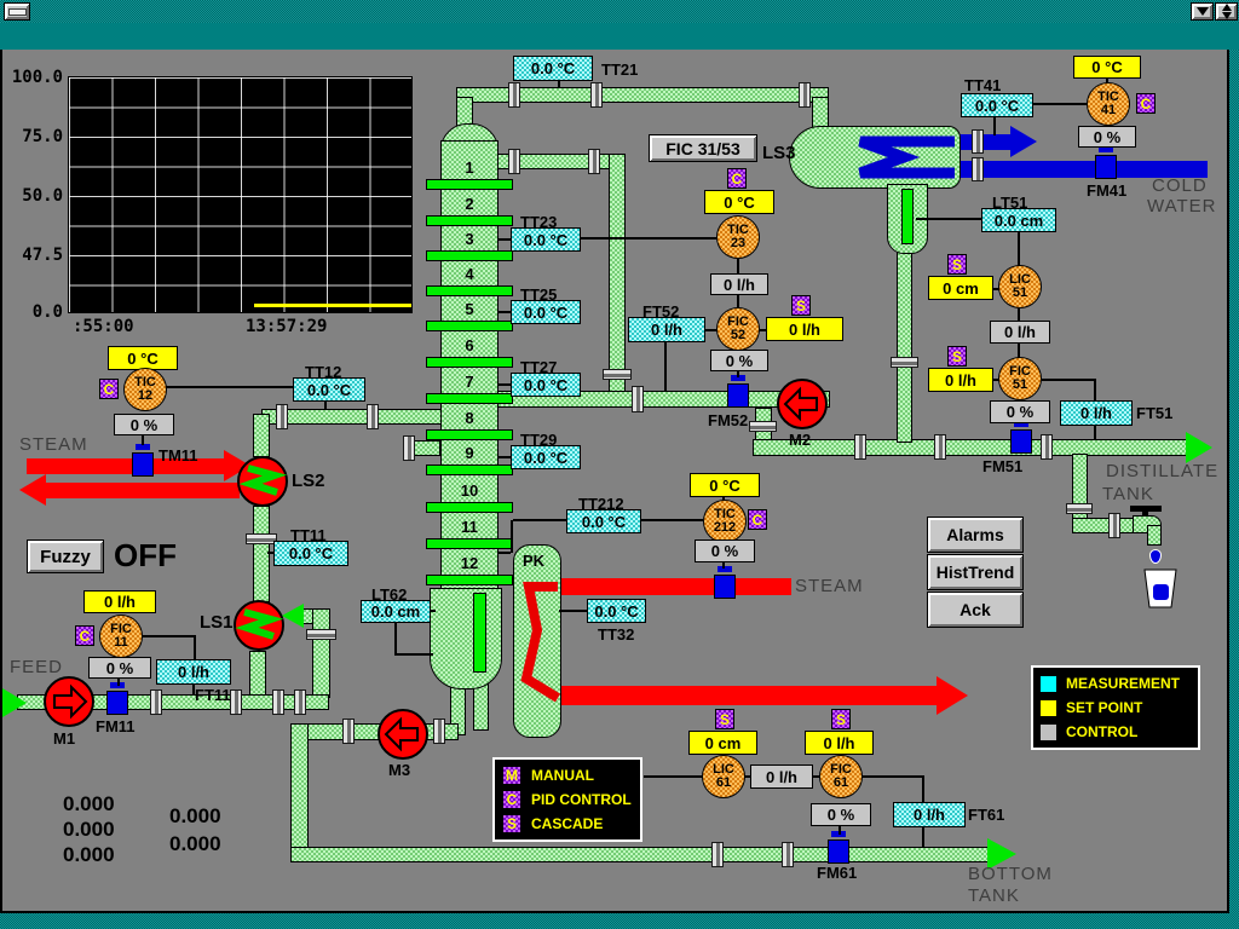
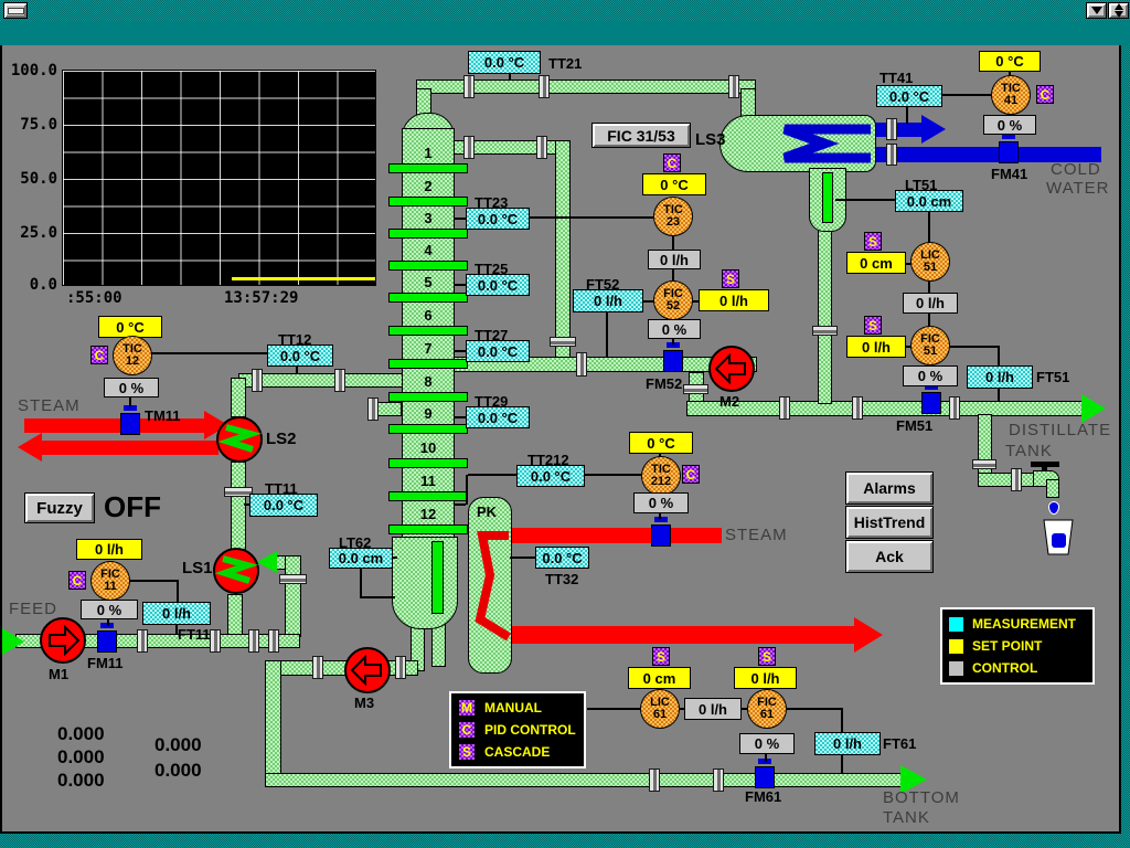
  100.0
  75.0
  50.0
- 47.5
+ 25.0
  0.0
  :55:00
  13:57:29
  PK
  1
  2
  3
  4
  5
  6
  7
  8
  9
  10
  11
  12
  0.0 °C
  TT21
  TT41
  0.0 °C
  TT23
  0.0 °C
  TT25
  0.0 °C
  TT27
  0.0 °C
  TT29
  0.0 °C
  TT12
  0.0 °C
  TT11
  0.0 °C
  TT212
  0.0 °C
  0.0 °C
  TT32
  LT51
  0.0 cm
  LT62
  0.0 cm
  FT52
  0 l/h
  0 l/h
  FT11
  0 l/h
  FT51
  0 l/h
  FT61
  0 °C
  TIC
  41
  C
  0 %
  FIC 31/53
  C
  0 °C
  TIC
  23
  0 l/h
  FIC
  52
  S
  0 l/h
  0 %
  FM52
  M2
  0 °C
  TIC
  12
  C
  0 %
  TM11
  0 °C
  TIC
  212
  C
  0 %
  0 l/h
  FIC
  11
  C
  0 %
  FM11
  M1
  S
  0 cm
  LIC
  51
  0 l/h
  S
  0 l/h
  FIC
  51
  0 %
  FM51
  S
  0 cm
  LIC
  61
  0 l/h
  S
  0 l/h
  FIC
  61
  0 %
  FM61
  M3
  STEAM
  STEAM
  FEED
  COLD
  WATER
  DISTILLATE
  TANK
  BOTTOM
  TANK
  LS3
  LS2
  LS1
  FM41
  Fuzzy
  OFF
  Alarms
  HistTrend
  Ack
  M
  MANUAL
  C
  PID CONTROL
  S
  CASCADE
  MEASUREMENT
  SET POINT
  CONTROL
  0.000
  0.000
  0.000
  0.000
  0.000
